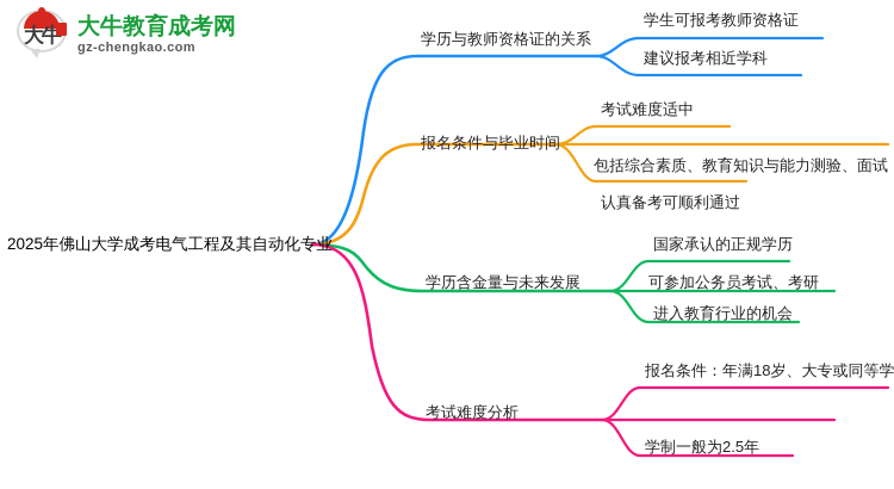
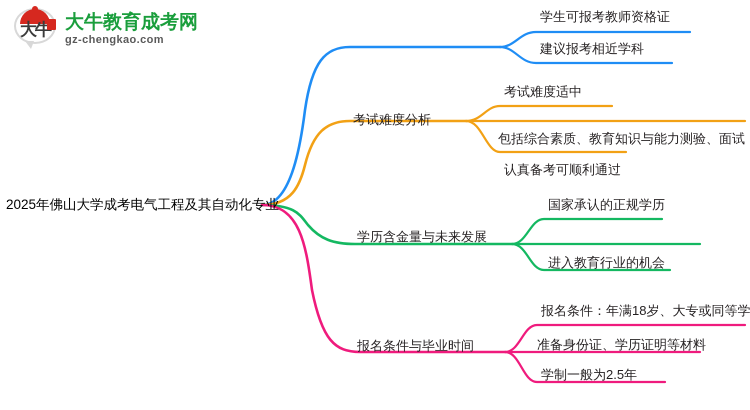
  大牛
  大牛教育成考网
  gz-chengkao.com
  2025年佛山大学成考电气工程及其自动化专业
- 学历与教师资格证的关系
- 报名条件与毕业时间
+ 考试难度分析
  学历含金量与未来发展
- 考试难度分析
+ 报名条件与毕业时间
  学生可报考教师资格证
  建议报考相近学科
  考试难度适中
  包括综合素质、教育知识与能力测验、面试
  认真备考可顺利通过
  国家承认的正规学历
- 可参加公务员考试、考研
  进入教育行业的机会
  报名条件：年满18岁、大专或同等学
+ 准备身份证、学历证明等材料
  学制一般为2.5年
